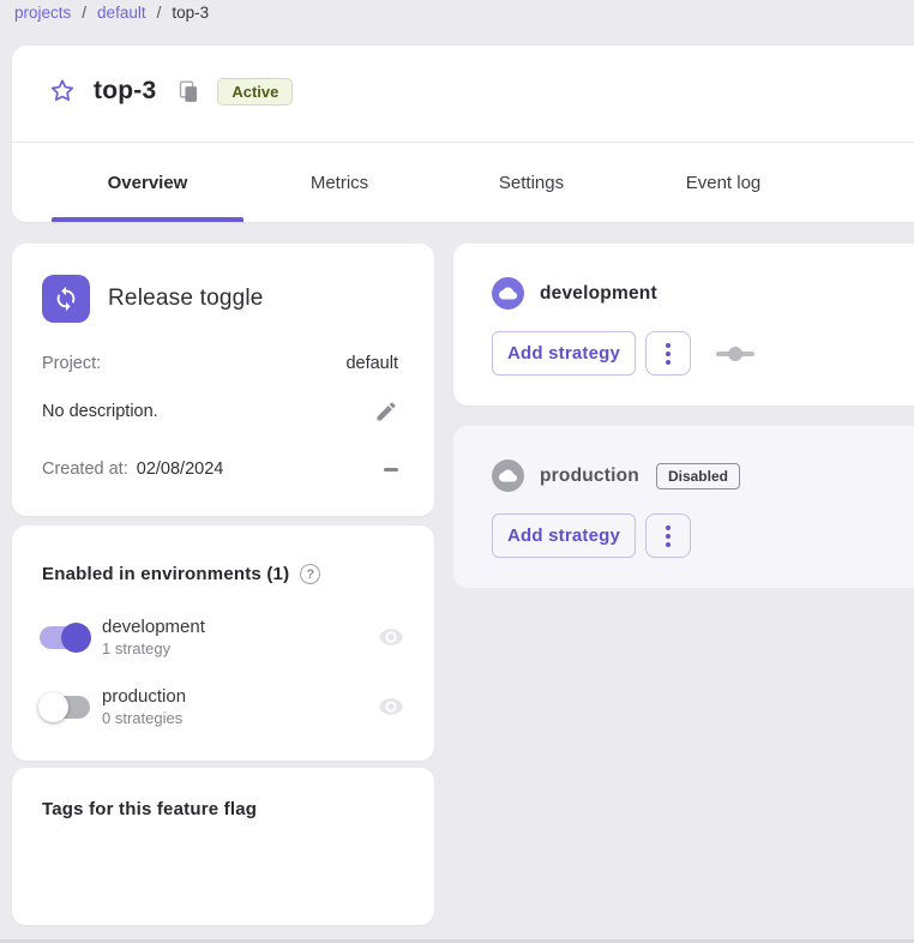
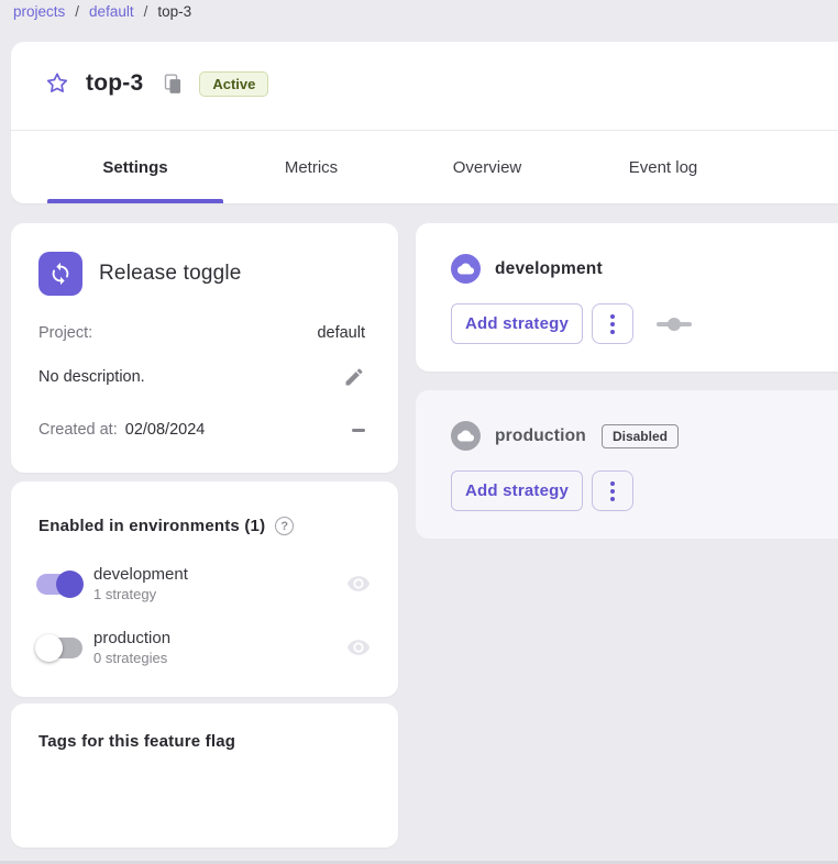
  projects
  /
  default
  /
  top-3
  top-3
  Active
- Overview
+ Settings
  Metrics
- Settings
+ Overview
  Event log
  Release toggle
  Project:
  default
  No description.
  Created at:
  02/08/2024
  Enabled in environments (1)
  ?
  development
  1 strategy
  production
  0 strategies
  Tags for this feature flag
  development
  Add strategy
  production
  Disabled
  Add strategy
